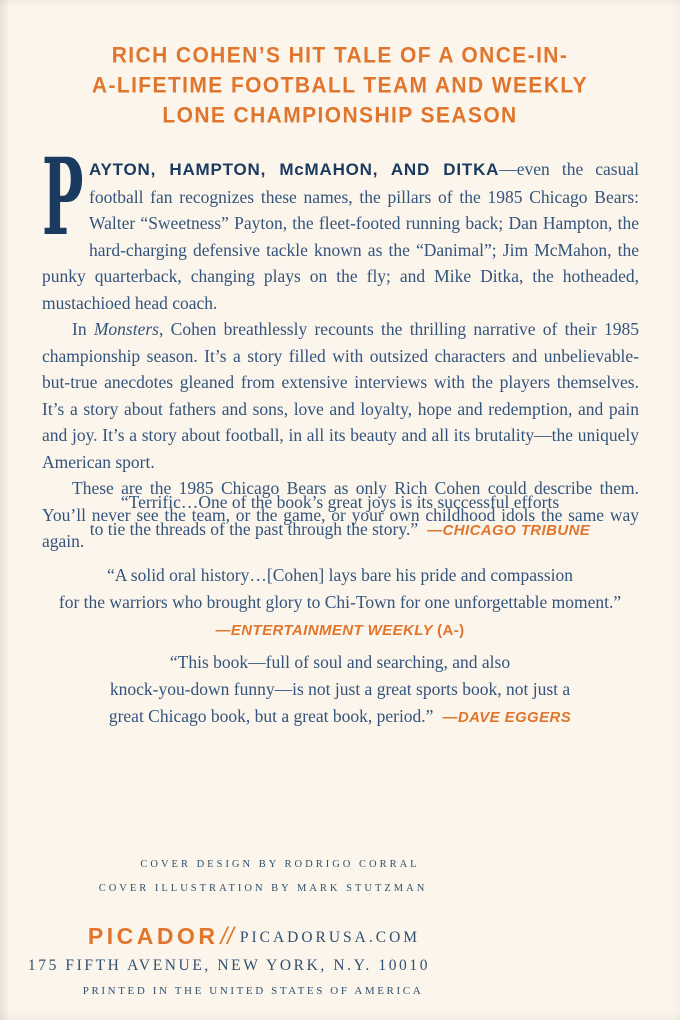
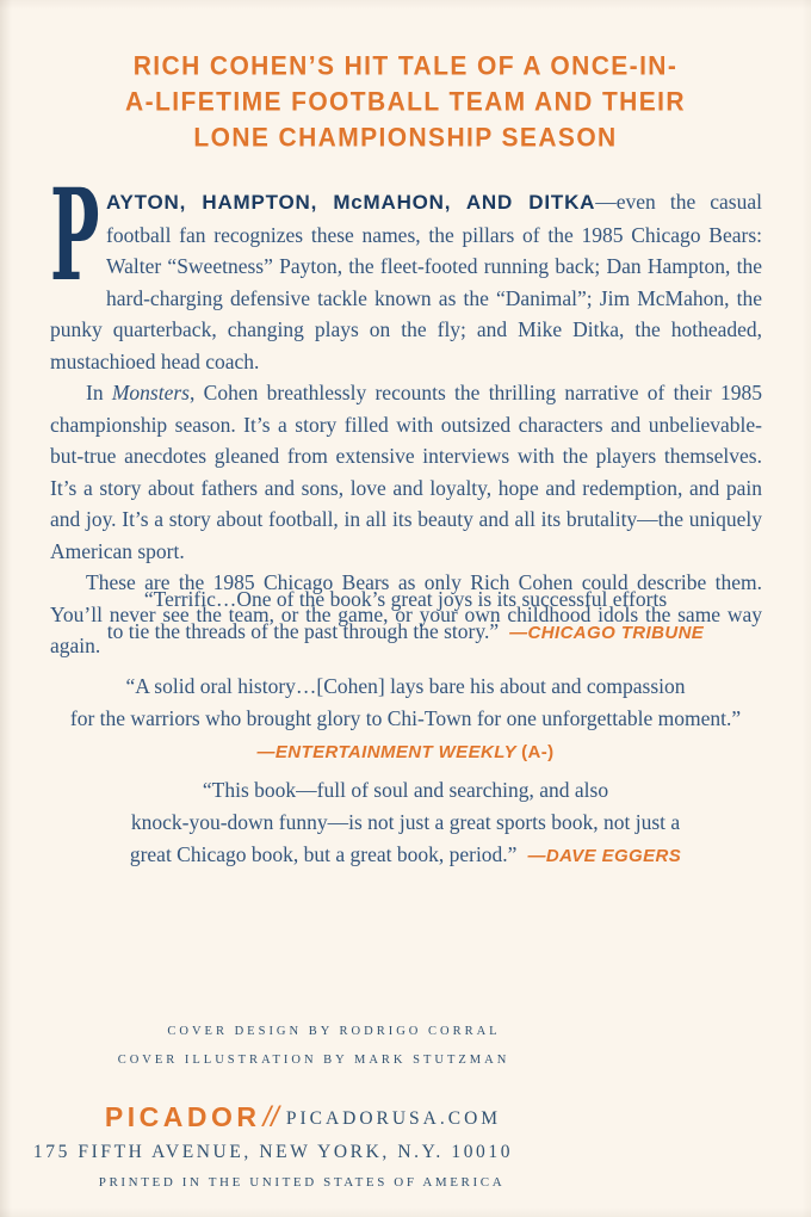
  RICH COHEN’S HIT TALE OF A ONCE-IN-
- A-LIFETIME FOOTBALL TEAM AND WEEKLY
+ A-LIFETIME FOOTBALL TEAM AND THEIR
  LONE CHAMPIONSHIP SEASON
  P
  AYTON, HAMPTON, McMAHON, AND DITKA—even the casual football fan recognizes these names, the pillars of the 1985 Chicago Bears: Walter “Sweetness” Payton, the fleet-footed running back; Dan Hampton, the hard-charging defensive tackle known as the “Danimal”; Jim McMahon, the punky quarterback, changing plays on the fly; and Mike Ditka, the hotheaded, mustachioed head coach.
  In Monsters, Cohen breathlessly recounts the thrilling narrative of their 1985 championship season. It’s a story filled with outsized characters and unbelievable-but-true anecdotes gleaned from extensive interviews with the players themselves. It’s a story about fathers and sons, love and loyalty, hope and redemption, and pain and joy. It’s a story about football, in all its beauty and all its brutality—the uniquely American sport.
  These are the 1985 Chicago Bears as only Rich Cohen could describe them. You’ll never see the team, or the game, or your own childhood idols the same way again.
  “Terrific…One of the book’s great joys is its successful efforts
  to tie the threads of the past through the story.” —CHICAGO TRIBUNE
- “A solid oral history…[Cohen] lays bare his pride and compassion
+ “A solid oral history…[Cohen] lays bare his about and compassion
  for the warriors who brought glory to Chi-Town for one unforgettable moment.”
  —ENTERTAINMENT WEEKLY (A-)
  “This book—full of soul and searching, and also
  knock-you-down funny—is not just a great sports book, not just a
  great Chicago book, but a great book, period.” —DAVE EGGERS
  COVER DESIGN BY RODRIGO CORRAL
  COVER ILLUSTRATION BY MARK STUTZMAN
  PICADOR// PICADORUSA.COM
  175 FIFTH AVENUE, NEW YORK, N.Y. 10010
  PRINTED IN THE UNITED STATES OF AMERICA
